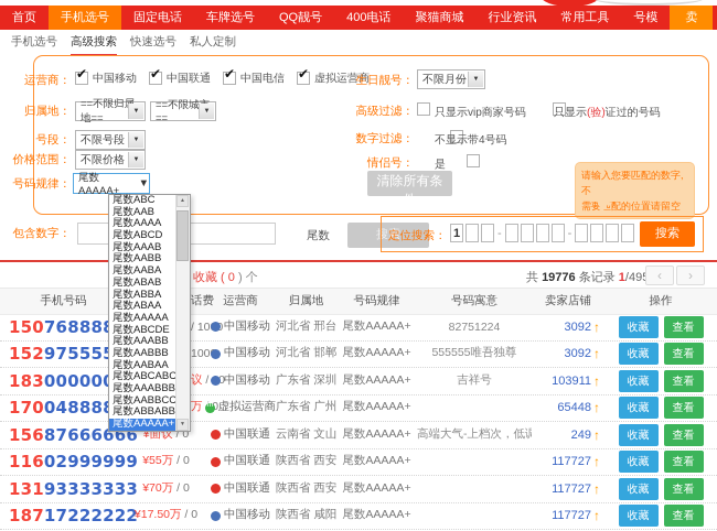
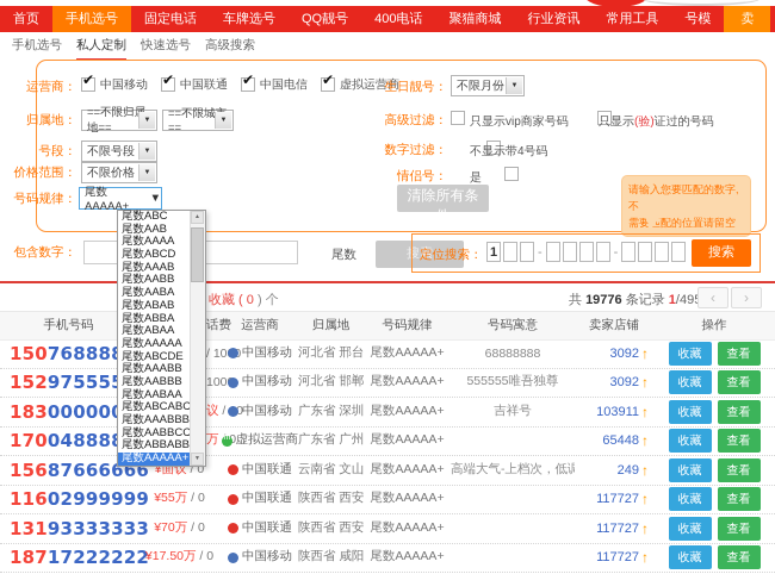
  首页
  手机选号
  固定电话
  车牌选号
  QQ靓号
  400电话
  聚猫商城
  行业资讯
  常用工具
  号模
  手机选号
- 高级搜索
+ 私人定制
  快速选号
- 私人定制
+ 高级搜索
  运营商：
  ✔
  中国移动
  ✔
  中国联通
  ✔
  中国电信
  ✔
  虚拟运营商
  归属地：
  ==不限归地==
  ==不限城==
  号段：
  不限号段
  价格范围：
  不限价格
  号码规律：
  生日靓号：
  不限月份
  高级过滤：
  只显示vip商家号码
  只显示(验)证过的号码
  数字过滤：
  不显示带4号码
  情侣号：
  是
  清除所有条件
  请输入您要匹配的数字,不
  需要匹配的位置请留空
  包含数字：
  尾数
  搜索
  定位搜索：
  1
  -
  -
  搜索
  收藏 ( 0 ) 个
  共 19776 条记录 1/49
  ‹
  ›
  手机号码
  话费
  运营商
  归属地
  号码规律
  号码寓意
  卖家店铺
  操作
  15076888
  中国移动
  河北省 邢台
  尾数AAAAA+
- 82751224
+ 68888888
  3092
  ↑
  收藏
  查看
  15297555
  100
  中国移动
  河北省 邯郸
  尾数AAAAA+
  555555唯吾独尊
  3092
  ↑
  收藏
  查看
  18300000
  议 /0
  中国移动
  广东省 深圳
  尾数AAAAA+
  吉祥号
  103911
  ↑
  收藏
  查看
  17004888
  虚拟运营商
  广东省 广州
  尾数AAAAA+
  65448
  ↑
  收藏
  查看
  15687666666
  ¥面议 / 0
  中国联通
  云南省 文山
  尾数AAAAA+
  249
  ↑
  收藏
  查看
  11602999999
  ¥55万 / 0
  中国联通
  陕西省 西安
  尾数AAAAA+
  117727
  ↑
  收藏
  查看
  13193333333
  ¥70万 / 0
  中国联通
  陕西省 西安
  尾数AAAAA+
  117727
  ↑
  收藏
  查看
  18717222222
  ¥17.50万 / 0
  中国移动
  陕西省 咸阳
  尾数AAAAA+
  117727
  ↑
  收藏
  查看
  尾数AAAAA+
  ▼
  尾数ABC
  尾数AAB
  尾数AAAA
  尾数ABCD
  尾数AAAB
  尾数AABB
  尾数AABA
  尾数ABAB
  尾数ABBA
  尾数ABAA
  尾数AAAAA
  尾数ABCDE
  尾数AAABB
  尾数AABBB
  尾数AABAA
  尾数ABCABC
  尾数AAABBB
  尾数AABBCC
  尾数ABBABB
  尾数AAAAA+
